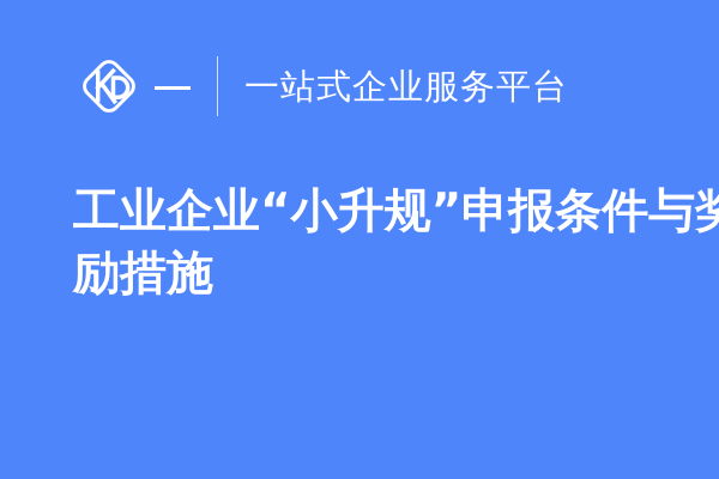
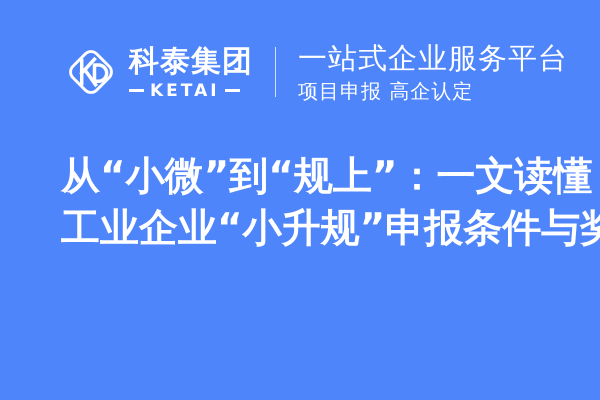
+ 科泰集团
+ KETAI
  一站式企业服务平台
+ 项目申报 高企认定
+ 从“小微”到“规上”：一文读懂
  工业企业“小升规”申报条件与
- 励措施
